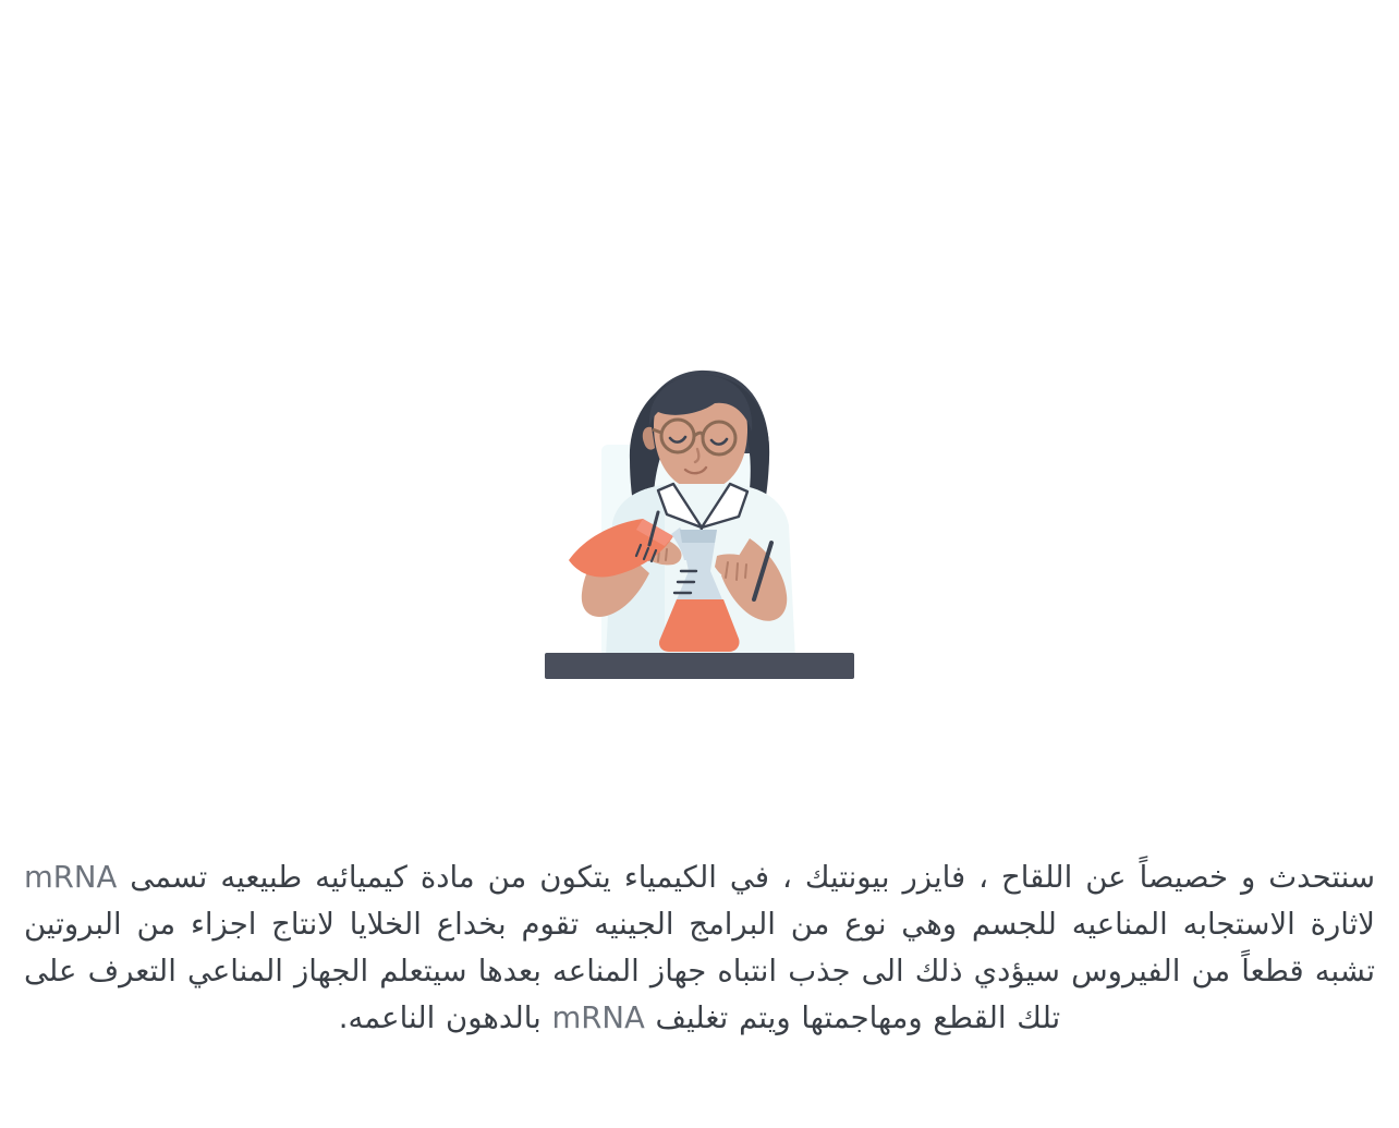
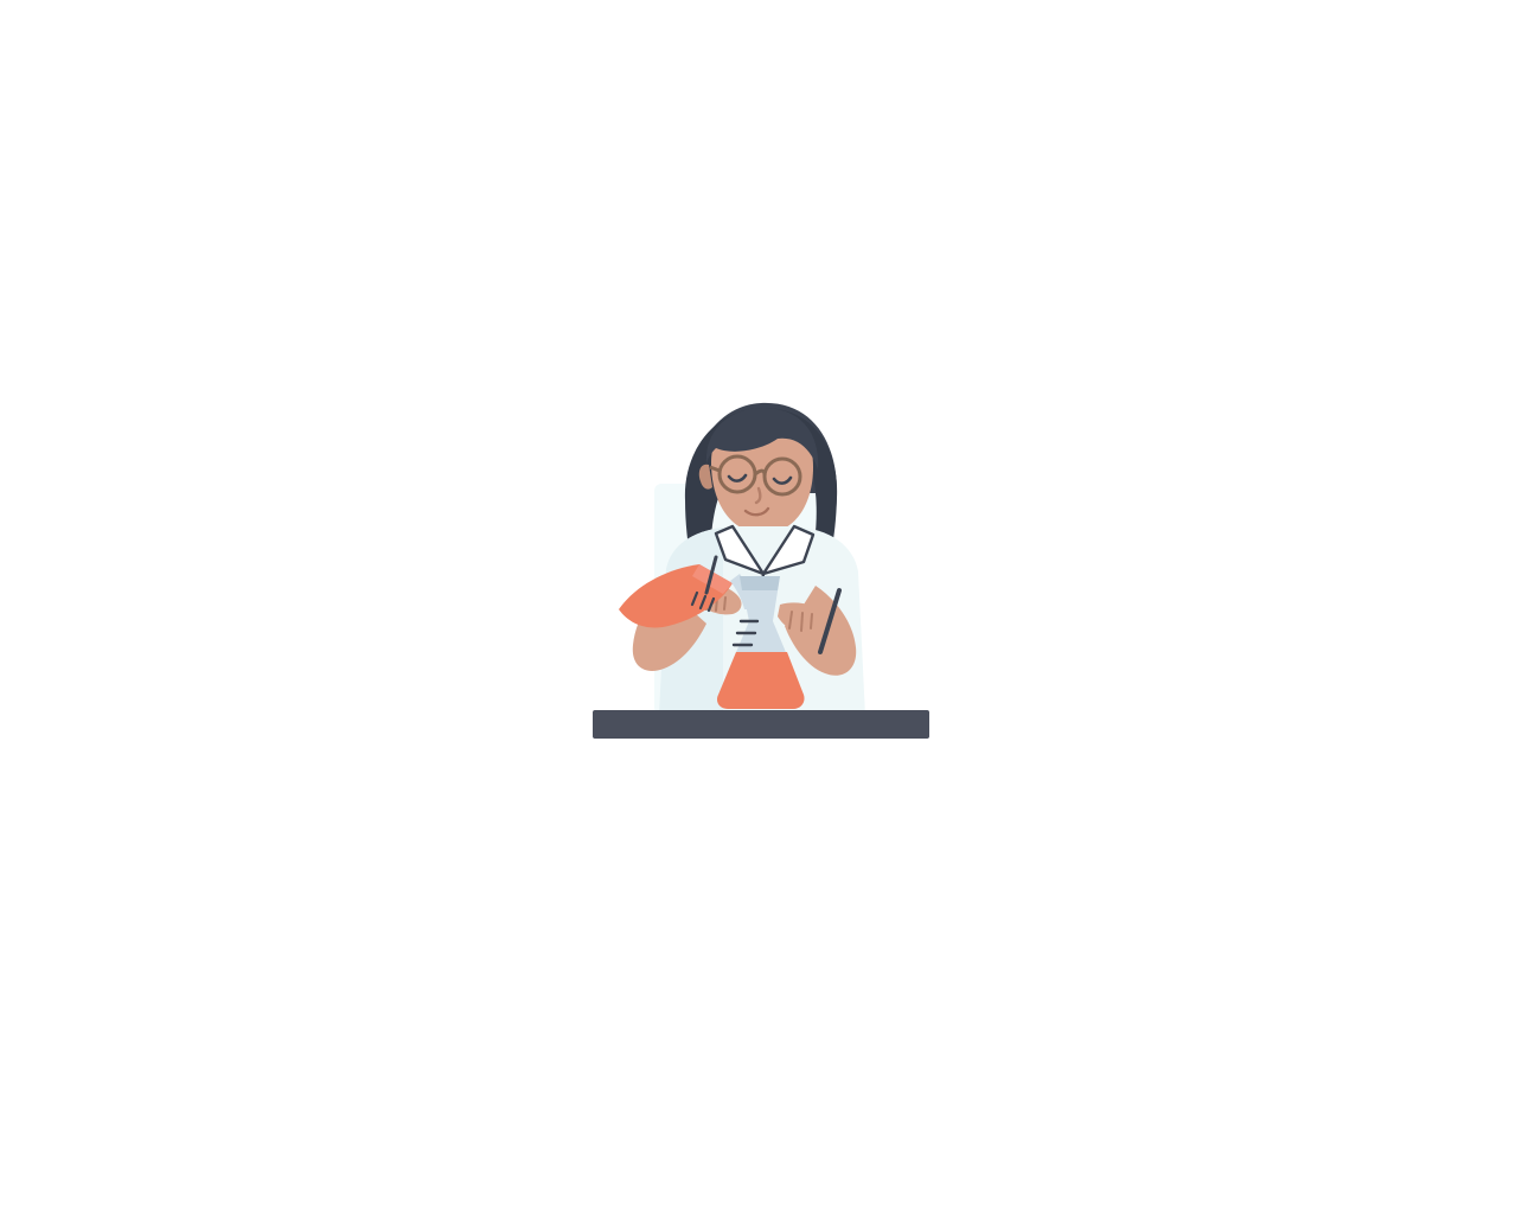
- سنتحدث و خصيصاً عن اللقاح ، فايزر بيونتيك ، في الكيمياء يتكون من مادة كيميائيه طبيعيه تسمى mRNA لاثارة الاستجابه المناعيه للجسم وهي نوع من البرامج الجينيه تقوم بخداع الخلايا لانتاج اجزاء من البروتين تشبه قطعاً من الفيروس سيؤدي ذلك الى جذب انتباه جهاز المناعه بعدها سيتعلم الجهاز المناعي التعرف على تلك القطع ومهاجمتها ويتم تغليف mRNA بالدهون الناعمه.
